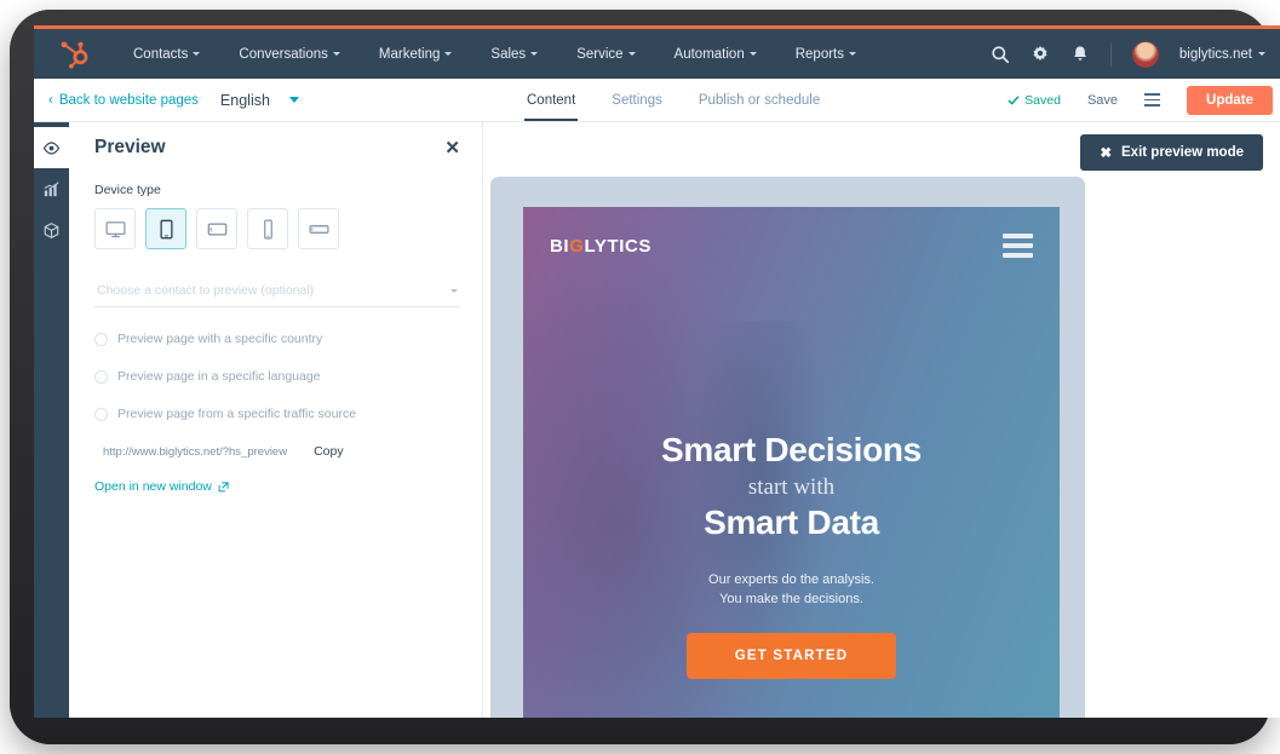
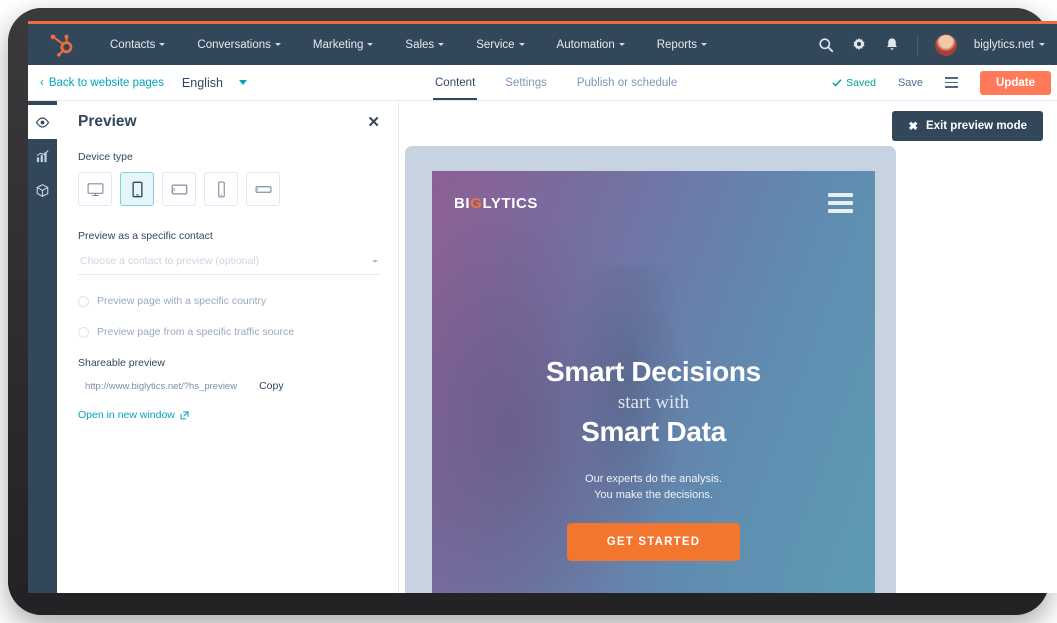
  Contacts
  Conversations
  Marketing
  Sales
  Service
  Automation
  Reports
  biglytics.net
  ‹
  Back to website pages
  English
  Content
  Settings
  Publish or schedule
  Saved
  Save
  Update
  Preview
  ✕
  Device type
+ Preview as a specific contact
  Choose a contact to preview (optional)
  Preview page with a specific country
- Preview page in a specific language
  Preview page from a specific traffic source
+ Shareable preview
  http://www.biglytics.net/?hs_preview
  Copy
  Open in new window
  ✖
  Exit preview mode
  BI
  G
  LYTICS
  Smart Decisions
  start with
  Smart Data
  Our experts do the analysis.
  You make the decisions.
  GET STARTED
